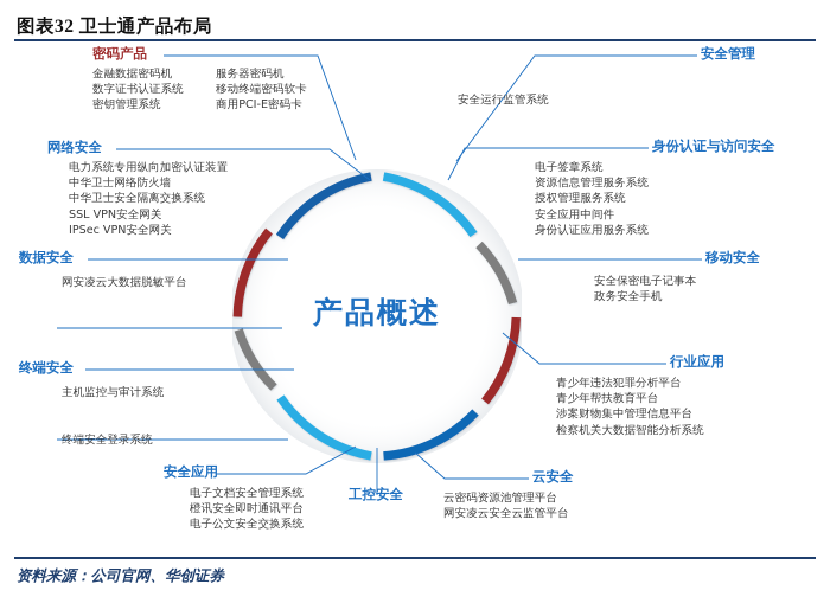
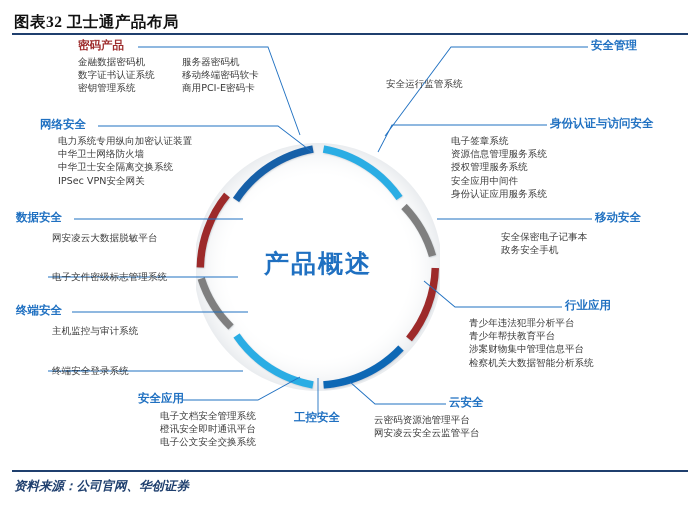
  图表32 卫士通产品布局
  产品概述
  密码产品
  金融数据密码机
  服务器密码机
  数字证书认证系统
  移动终端密码软卡
  密钥管理系统
  商用PCI-E密码卡
  网络安全
  电力系统专用纵向加密认证装置
  中华卫士网络防火墙
  中华卫士安全隔离交换系统
- SSL VPN安全网关
  IPSec VPN安全网关
  数据安全
  网安凌云大数据脱敏平台
+ 电子文件密级标志管理系统
  终端安全
  主机监控与审计系统
  终端安全登录系统
  安全应用
  电子文档安全管理系统
  橙讯安全即时通讯平台
  电子公文安全交换系统
  工控安全
  云安全
  云密码资源池管理平台
  网安凌云安全云监管平台
  行业应用
  青少年违法犯罪分析平台
  青少年帮扶教育平台
  涉案财物集中管理信息平台
  检察机关大数据智能分析系统
  移动安全
  安全保密电子记事本
  政务安全手机
  身份认证与访问安全
  电子签章系统
  资源信息管理服务系统
  授权管理服务系统
  安全应用中间件
  身份认证应用服务系统
  安全管理
  安全运行监管系统
  资料来源：公司官网、华创证券
